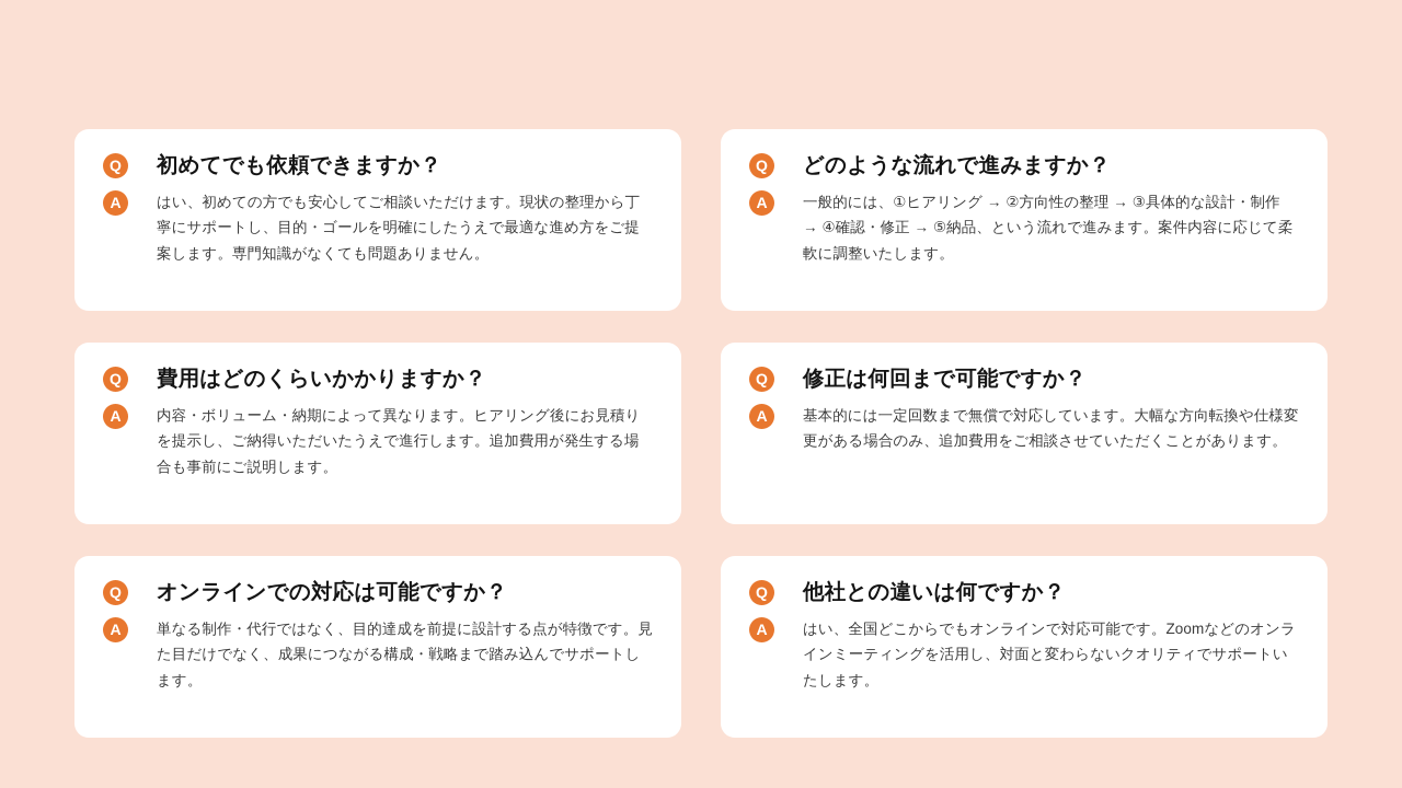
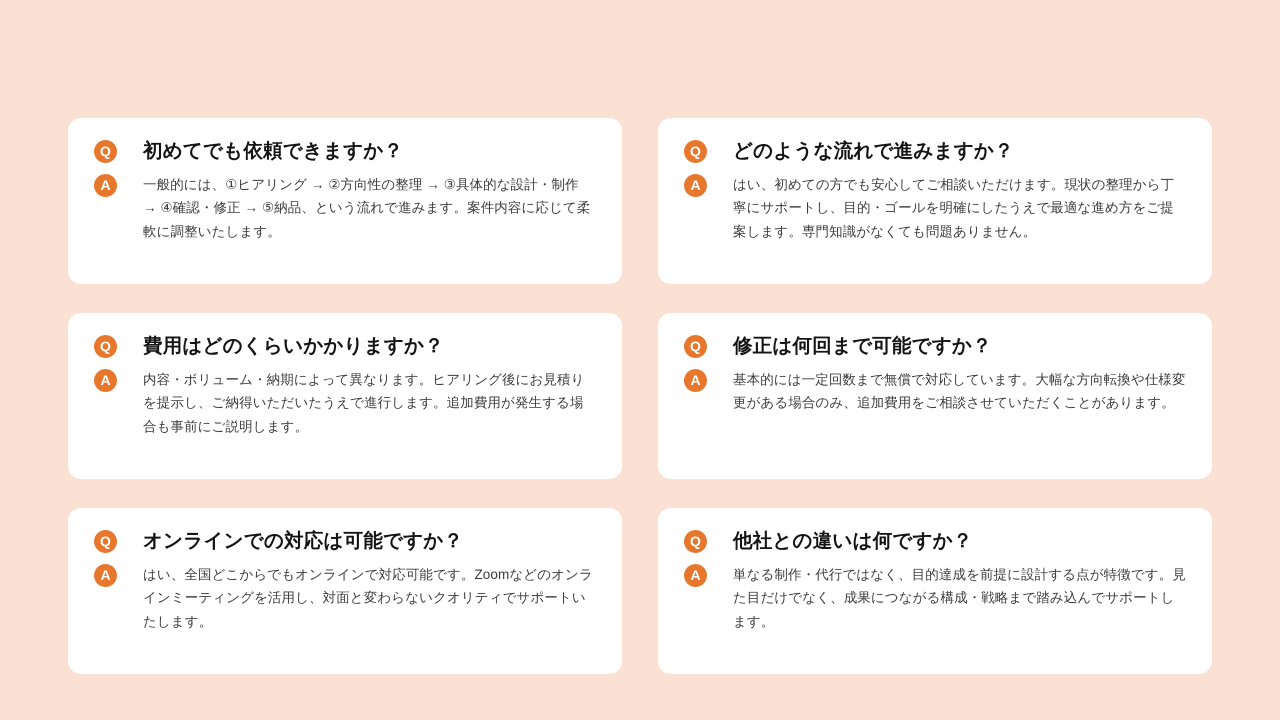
  Q
  初めてでも依頼できますか？
  A
- はい、初めての方でも安心してご相談いただけます。現状の整理から丁寧にサポートし、目的・ゴールを明確にしたうえで最適な進め方をご提案します。専門知識がなくても問題ありません。
+ 一般的には、①ヒアリング → ②方向性の整理 → ③具体的な設計・制作 → ④確認・修正 → ⑤納品、という流れで進みます。案件内容に応じて柔軟に調整いたします。
  Q
  どのような流れで進みますか？
  A
- 一般的には、①ヒアリング → ②方向性の整理 → ③具体的な設計・制作 → ④確認・修正 → ⑤納品、という流れで進みます。案件内容に応じて柔軟に調整いたします。
+ はい、初めての方でも安心してご相談いただけます。現状の整理から丁寧にサポートし、目的・ゴールを明確にしたうえで最適な進め方をご提案します。専門知識がなくても問題ありません。
  Q
  費用はどのくらいかかりますか？
  A
  内容・ボリューム・納期によって異なります。ヒアリング後にお見積りを提示し、ご納得いただいたうえで進行します。追加費用が発生する場合も事前にご説明します。
  Q
  修正は何回まで可能ですか？
  A
  基本的には一定回数まで無償で対応しています。大幅な方向転換や仕様変更がある場合のみ、追加費用をご相談させていただくことがあります。
  Q
  オンラインでの対応は可能ですか？
  A
- 単なる制作・代行ではなく、目的達成を前提に設計する点が特徴です。見た目だけでなく、成果につながる構成・戦略まで踏み込んでサポートします。
+ はい、全国どこからでもオンラインで対応可能です。Zoomなどのオンラインミーティングを活用し、対面と変わらないクオリティでサポートいたします。
  Q
  他社との違いは何ですか？
  A
- はい、全国どこからでもオンラインで対応可能です。Zoomなどのオンラインミーティングを活用し、対面と変わらないクオリティでサポートいたします。
+ 単なる制作・代行ではなく、目的達成を前提に設計する点が特徴です。見た目だけでなく、成果につながる構成・戦略まで踏み込んでサポートします。
